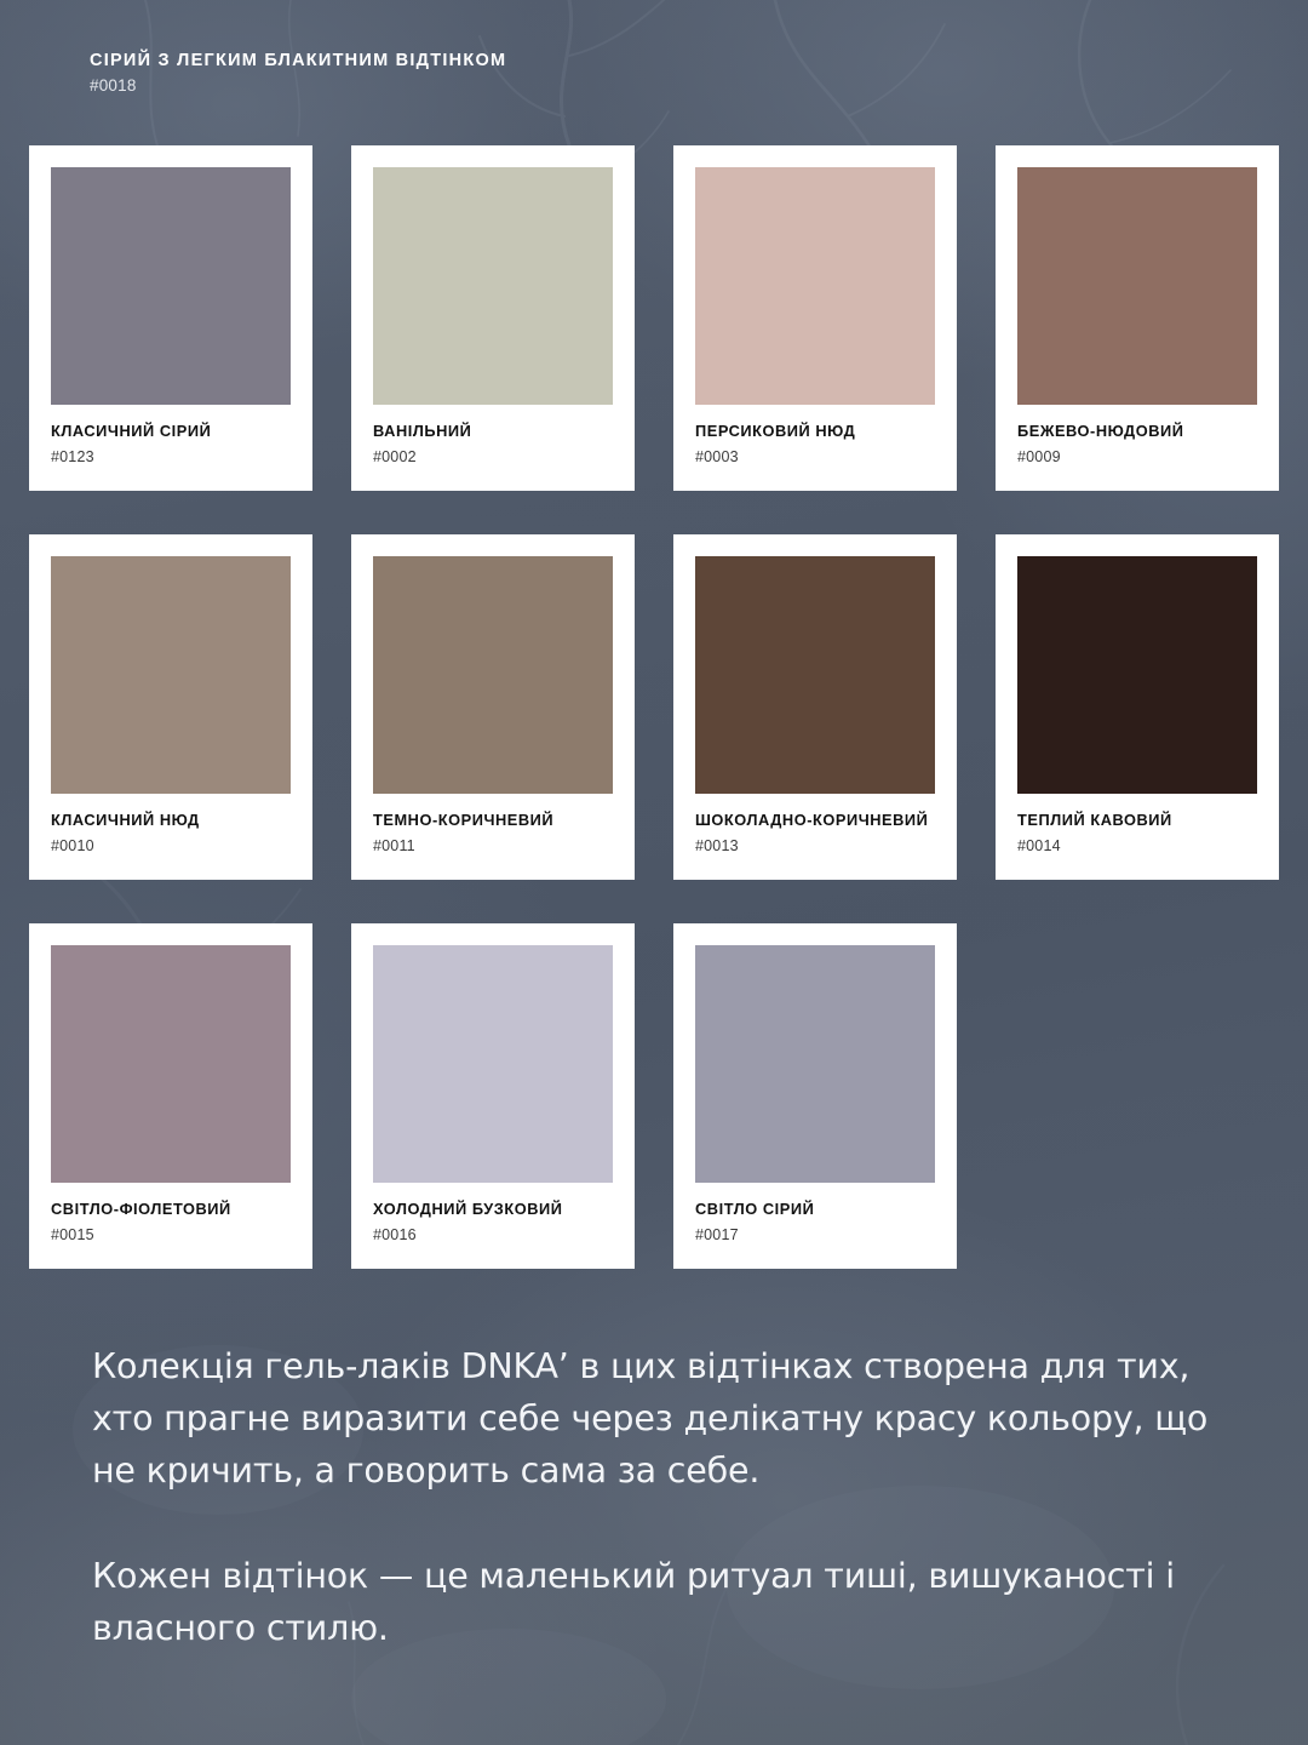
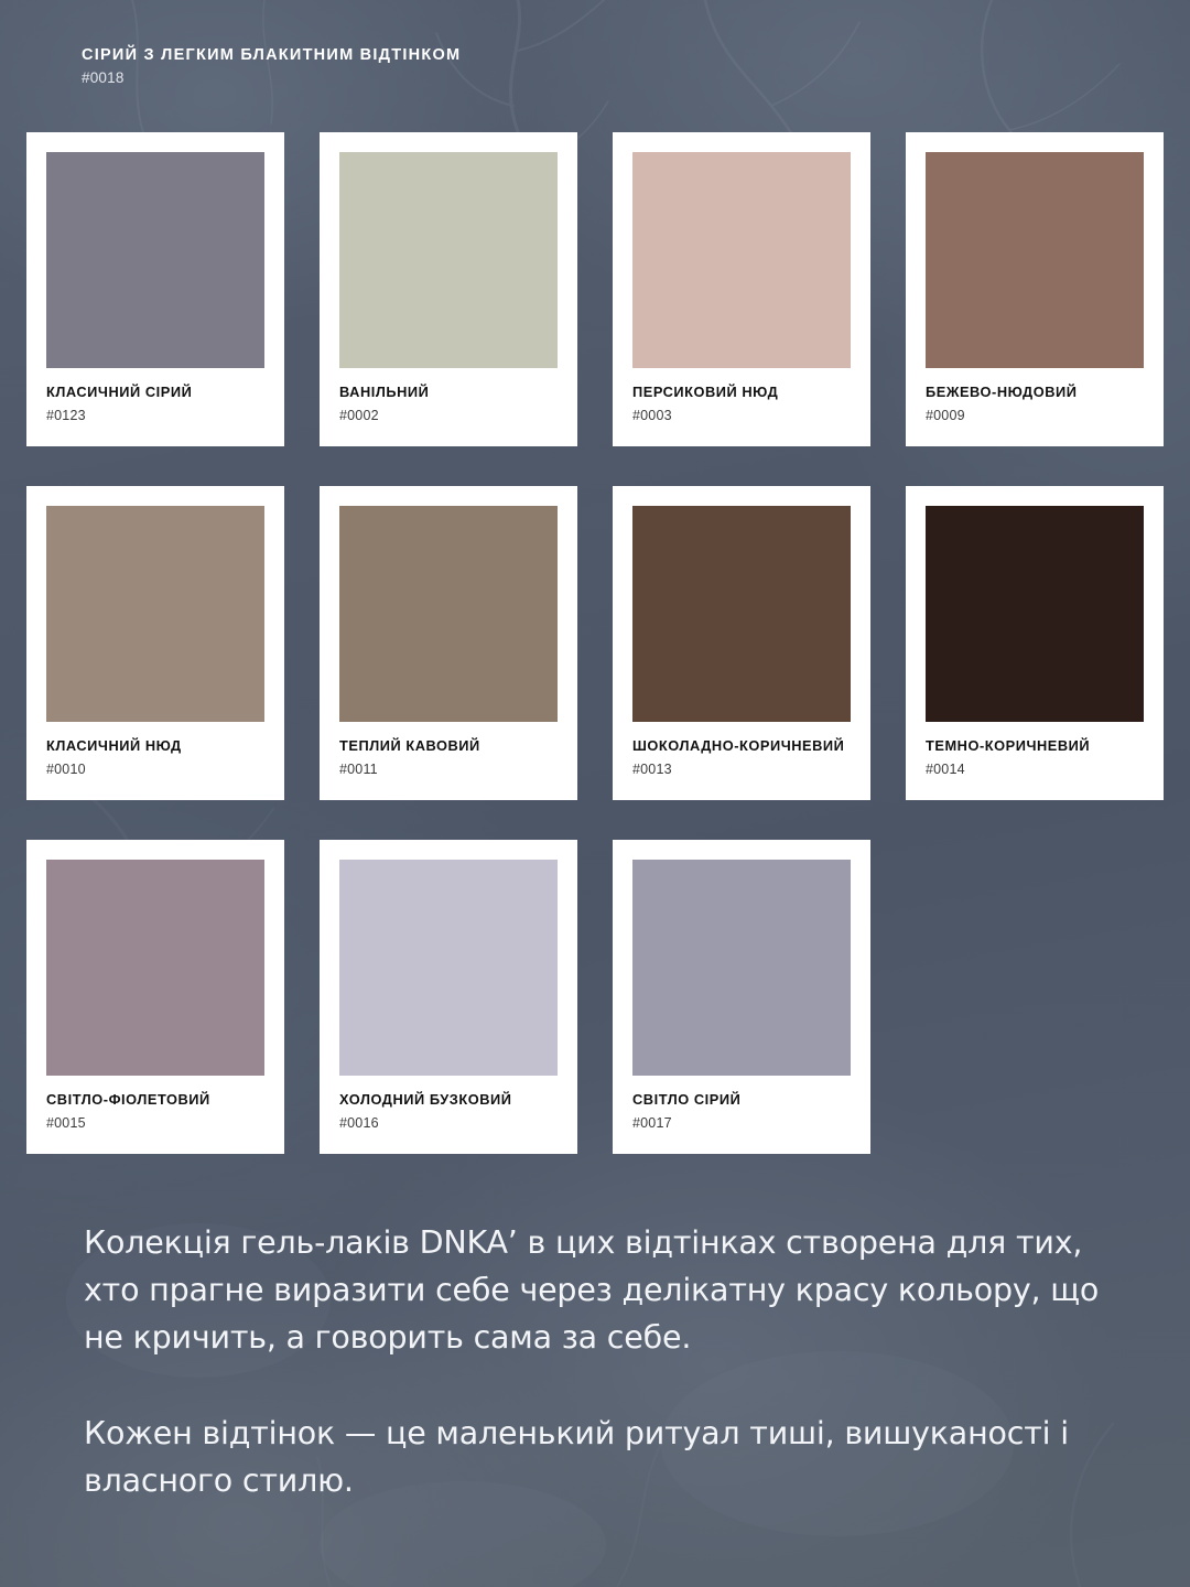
  СІРИЙ З ЛЕГКИМ БЛАКИТНИМ ВІДТІНКОМ
  #0018
  КЛАСИЧНИЙ СІРИЙ
  #0123
  ВАНІЛЬНИЙ
  #0002
  ПЕРСИКОВИЙ НЮД
  #0003
  БЕЖЕВО-НЮДОВИЙ
  #0009
  КЛАСИЧНИЙ НЮД
  #0010
- ТЕМНО-КОРИЧНЕВИЙ
+ ТЕПЛИЙ КАВОВИЙ
  #0011
  ШОКОЛАДНО-КОРИЧНЕВИЙ
  #0013
- ТЕПЛИЙ КАВОВИЙ
+ ТЕМНО-КОРИЧНЕВИЙ
  #0014
  СВІТЛО-ФІОЛЕТОВИЙ
  #0015
  ХОЛОДНИЙ БУЗКОВИЙ
  #0016
  СВІТЛО СІРИЙ
  #0017
  Колекція гель-лаків DNKA’ в цих відтінках створена для тих, хто прагне виразити себе через делікатну красу кольору, що не кричить, а говорить сама за себе.
  Кожен відтінок — це маленький ритуал тиші, вишуканості і власного стилю.
